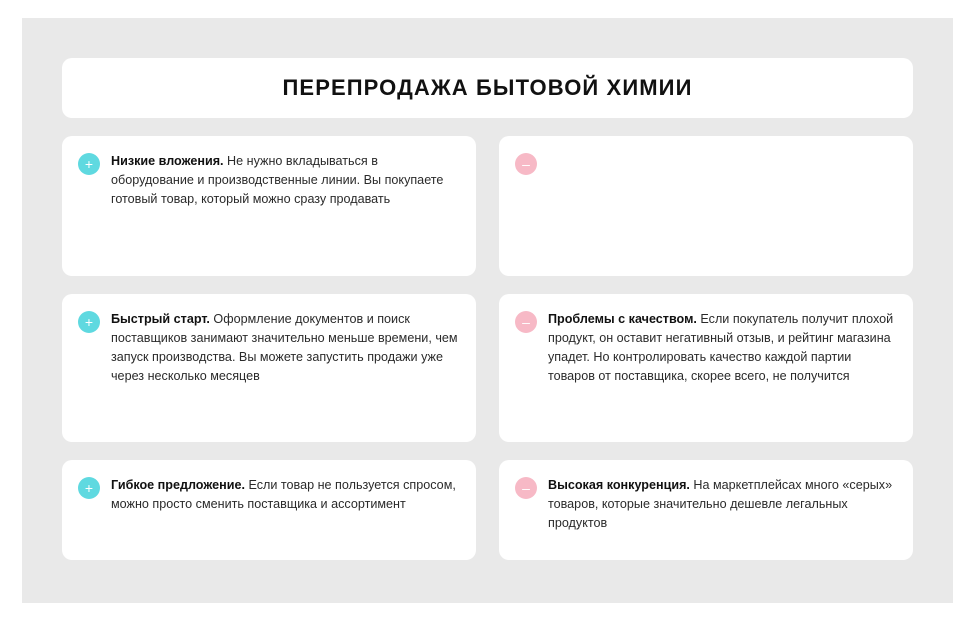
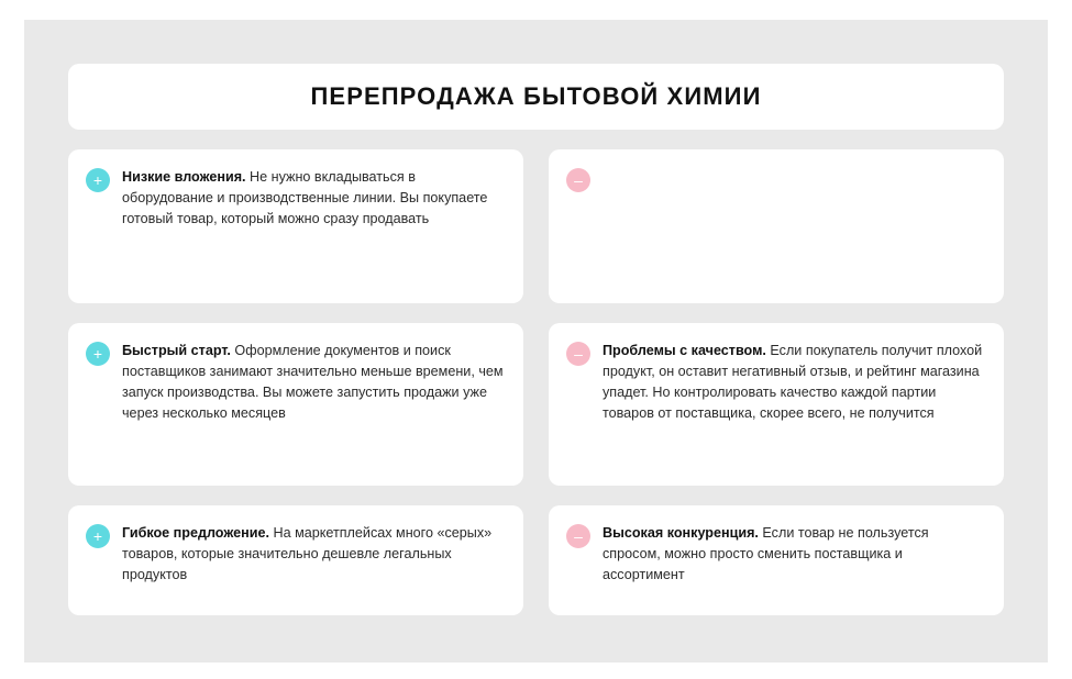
  ПЕРЕПРОДАЖА БЫТОВОЙ ХИМИИ
  +
  Низкие вложения. Не нужно вкладываться в оборудование и производственные линии. Вы покупаете готовый товар, который можно сразу продавать
  +
  Быстрый старт. Оформление документов и поиск поставщиков занимают значительно меньше времени, чем запуск производства. Вы можете запустить продажи уже через несколько месяцев
  +
- Гибкое предложение. Если товар не пользуется спросом, можно просто сменить поставщика и ассортимент
+ Гибкое предложение. На маркетплейсах много «серых» товаров, которые значительно дешевле легальных продуктов
  –
  –
  Проблемы с качеством. Если покупатель получит плохой продукт, он оставит негативный отзыв, и рейтинг магазина упадет. Но контролировать качество каждой партии товаров от поставщика, скорее всего, не получится
  –
- Высокая конкуренция. На маркетплейсах много «серых» товаров, которые значительно дешевле легальных продуктов
+ Высокая конкуренция. Если товар не пользуется спросом, можно просто сменить поставщика и ассортимент
